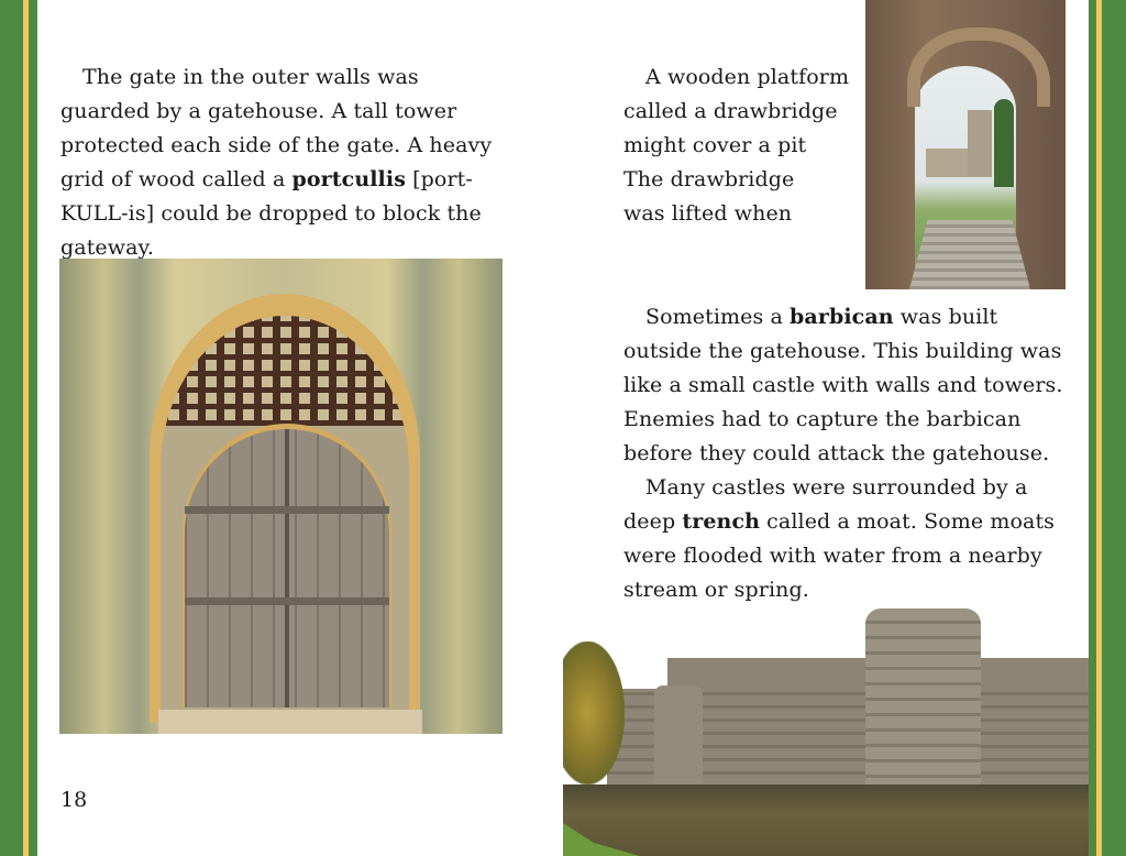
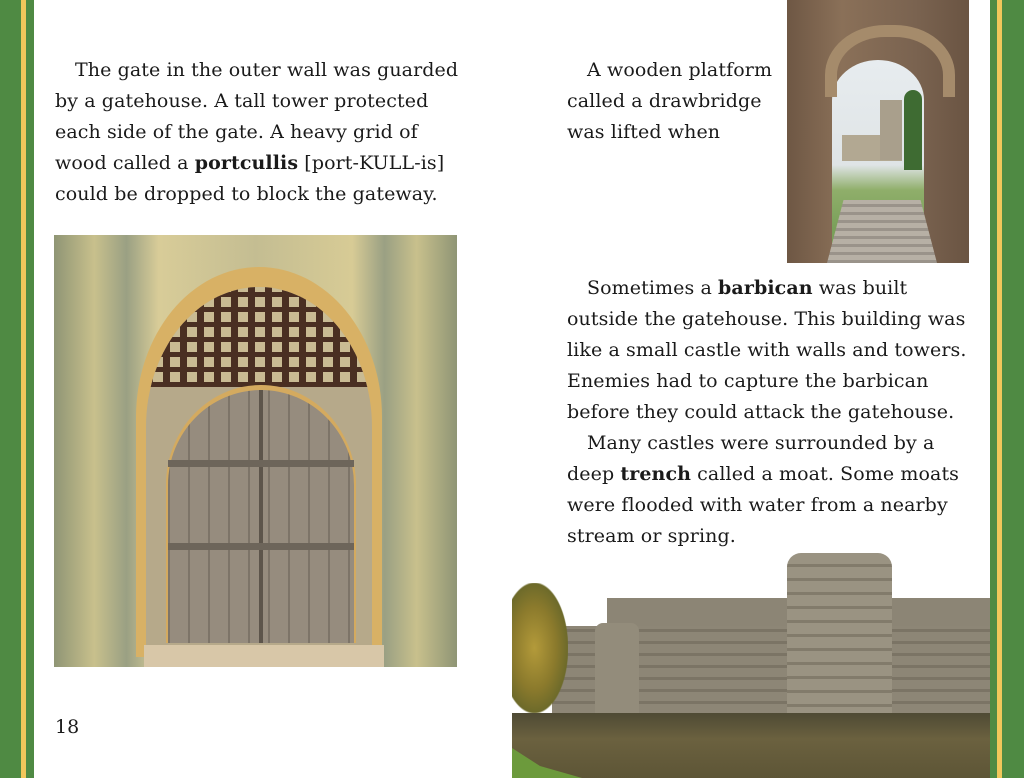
- The gate in the outer walls was guarded by a gatehouse. A tall tower protected each side of the gate. A heavy grid of wood called a portcullis [port-KULL-is] could be dropped to block the gateway.
+ The gate in the outer wall was guarded by a gatehouse. A tall tower protected each side of the gate. A heavy grid of wood called a portcullis [port-KULL-is] could be dropped to block the gateway.
  18
  A wooden platform
  called a drawbridge
- might cover a pit
- The drawbridge
  was lifted when
  Sometimes a barbican was built outside the gatehouse. This building was like a small castle with walls and towers. Enemies had to capture the barbican before they could attack the gatehouse.
  Many castles were surrounded by a deep trench called a moat. Some moats were flooded with water from a nearby stream or spring.
